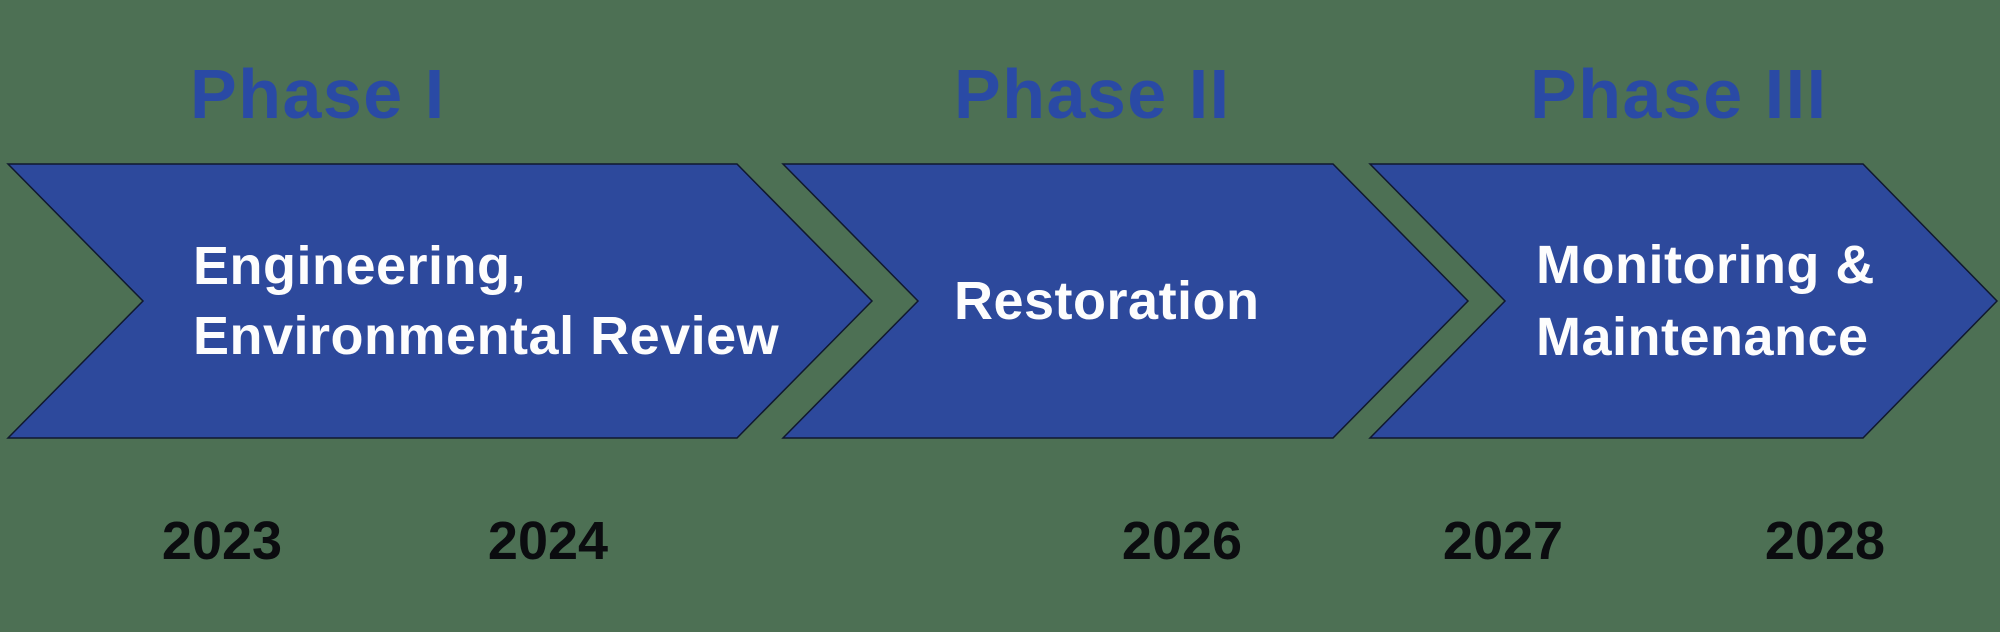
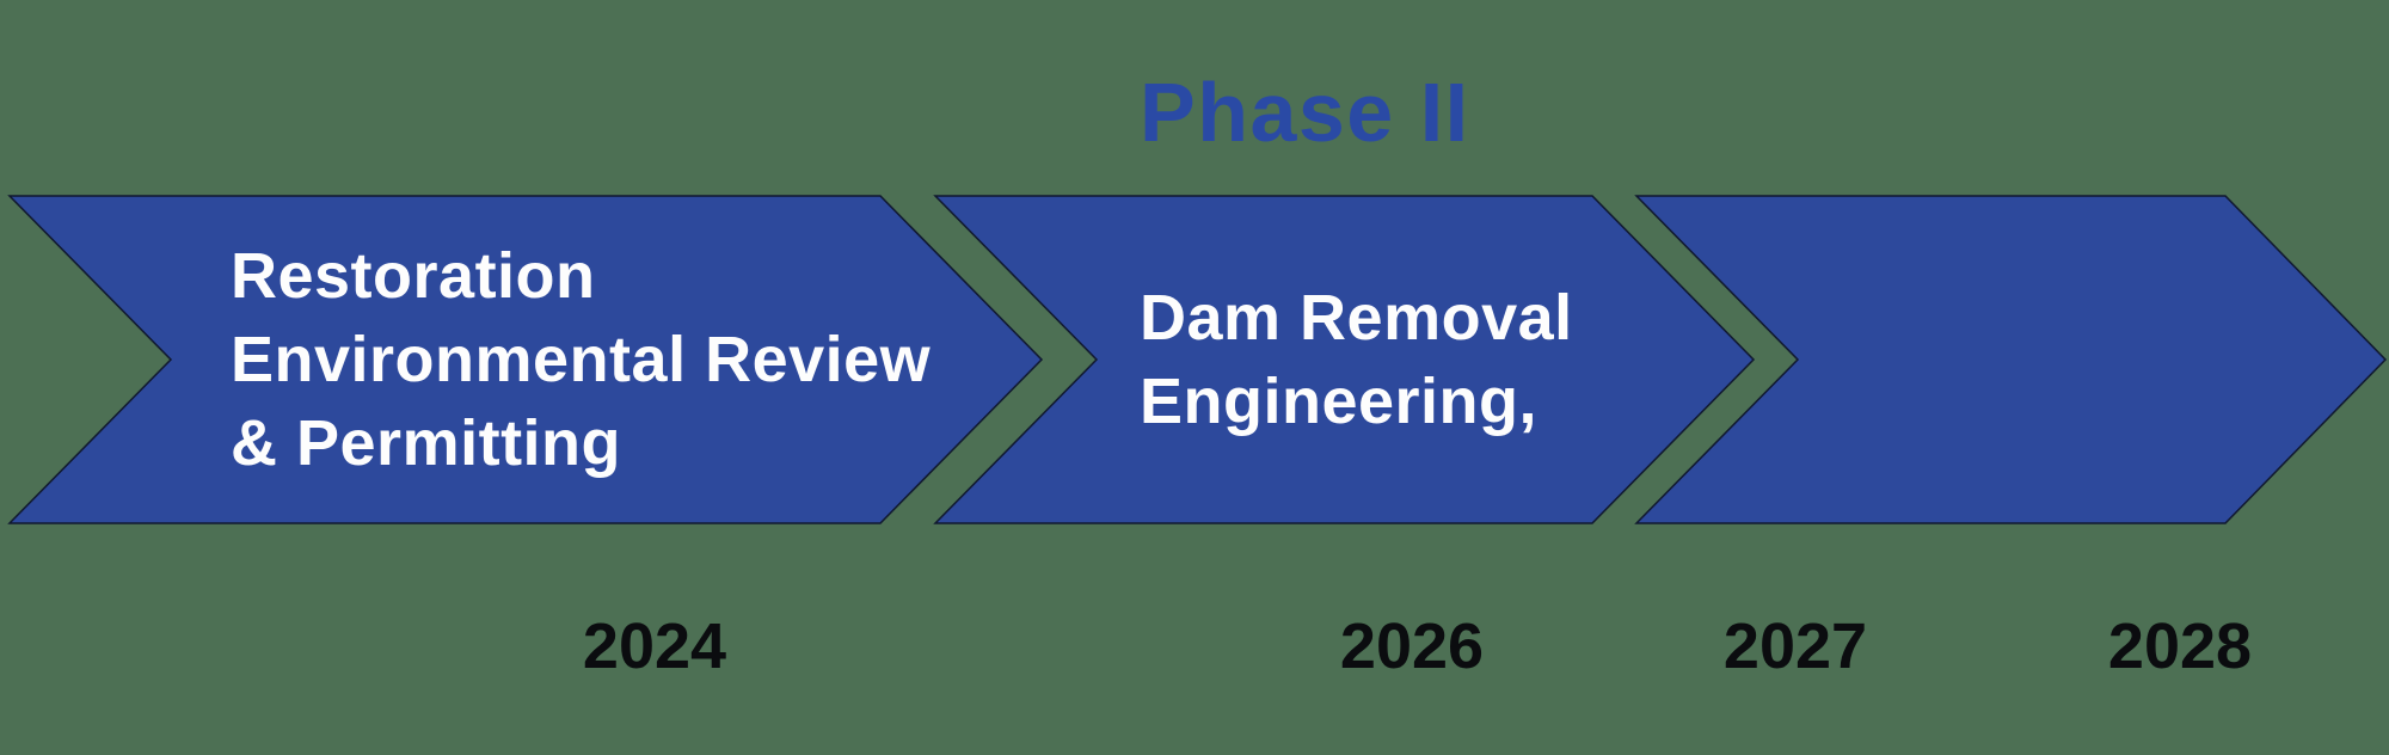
- Phase I
  Phase II
- Phase III
- Engineering,
+ Restoration
  Environmental Review
+ & Permitting
+ Dam Removal
- Restoration
+ Engineering,
- Monitoring &
- Maintenance
- 2023
  2024
  2026
  2027
  2028
